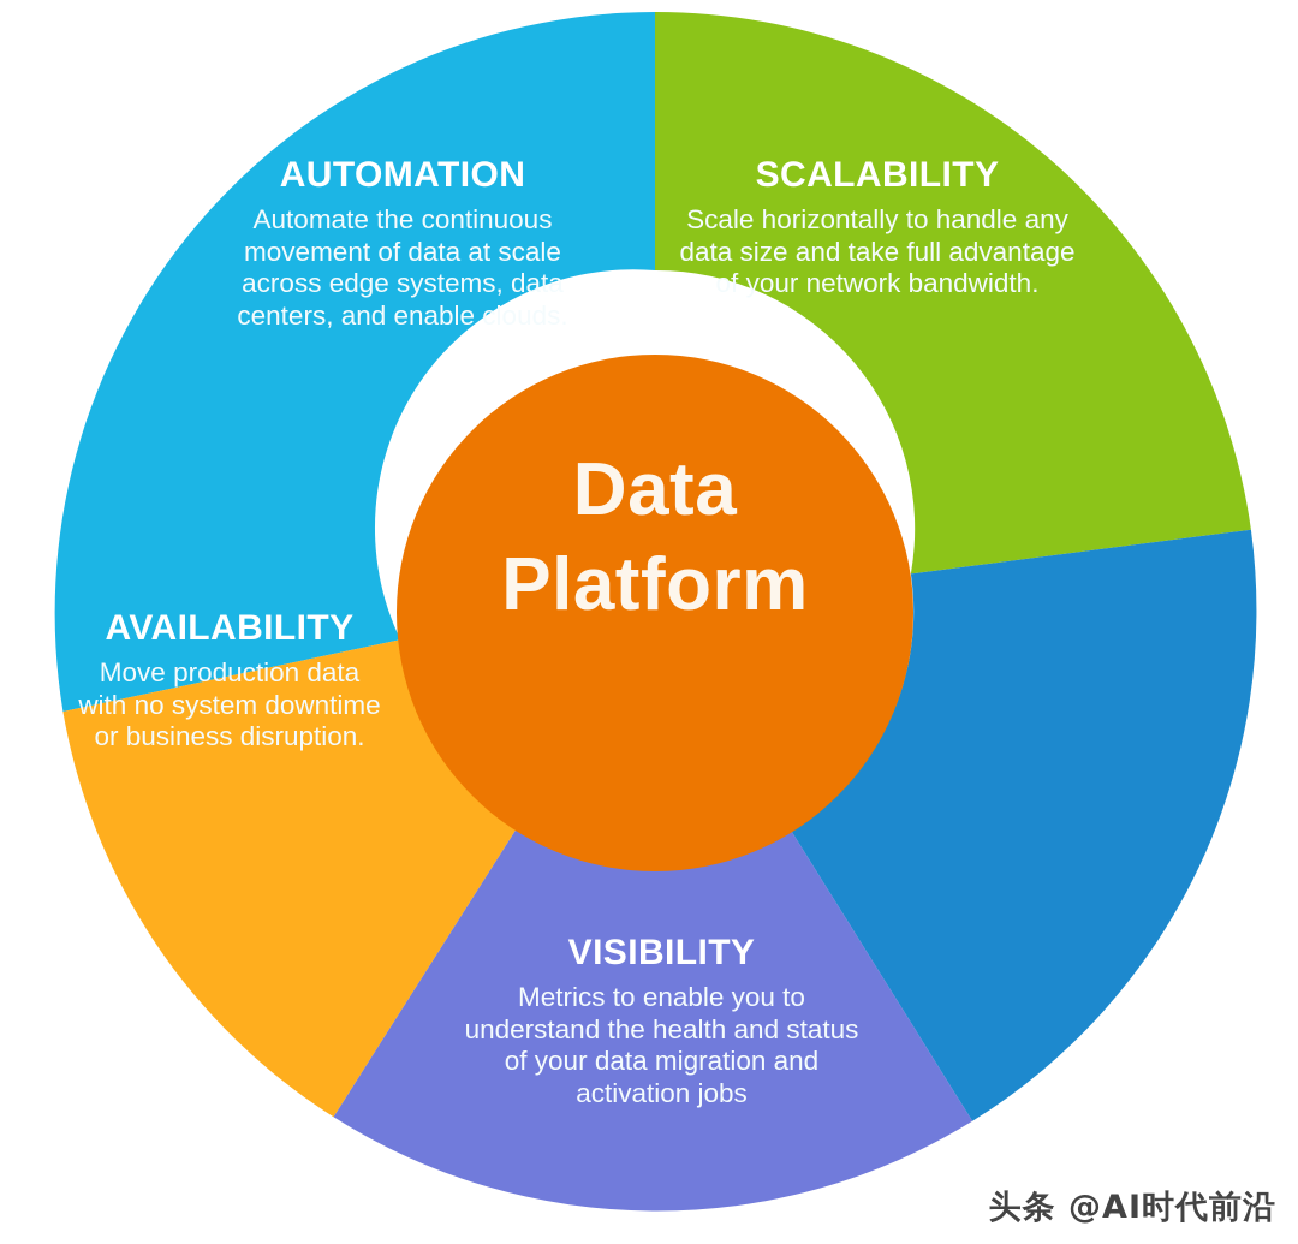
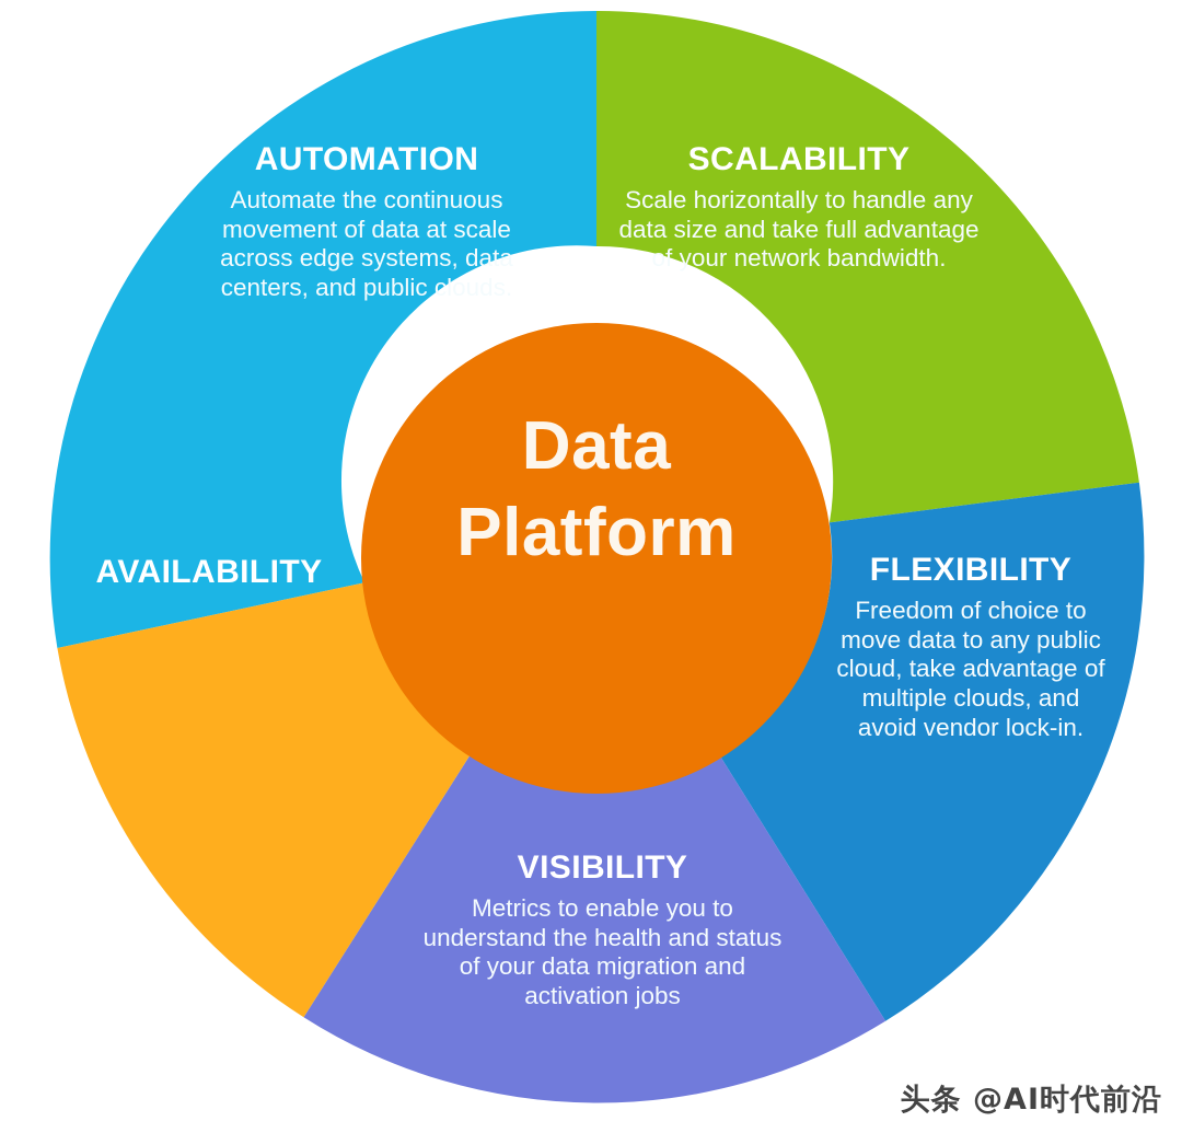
  AUTOMATION
- Automate the continuous movement of data at scale across edge systems, data centers, and enable clouds.
+ Automate the continuous movement of data at scale across edge systems, data centers, and public clouds.
  SCALABILITY
  Scale horizontally to handle any data size and take full advantage of your network bandwidth.
+ FLEXIBILITY
+ Freedom of choice to move data to any public cloud, take advantage of multiple clouds, and avoid vendor lock-in.
  VISIBILITY
  Metrics to enable you to understand the health and status of your data migration and activation jobs
  AVAILABILITY
- Move production data with no system downtime or business disruption.
  Data
  Platform
  头条 @AI时代前沿
